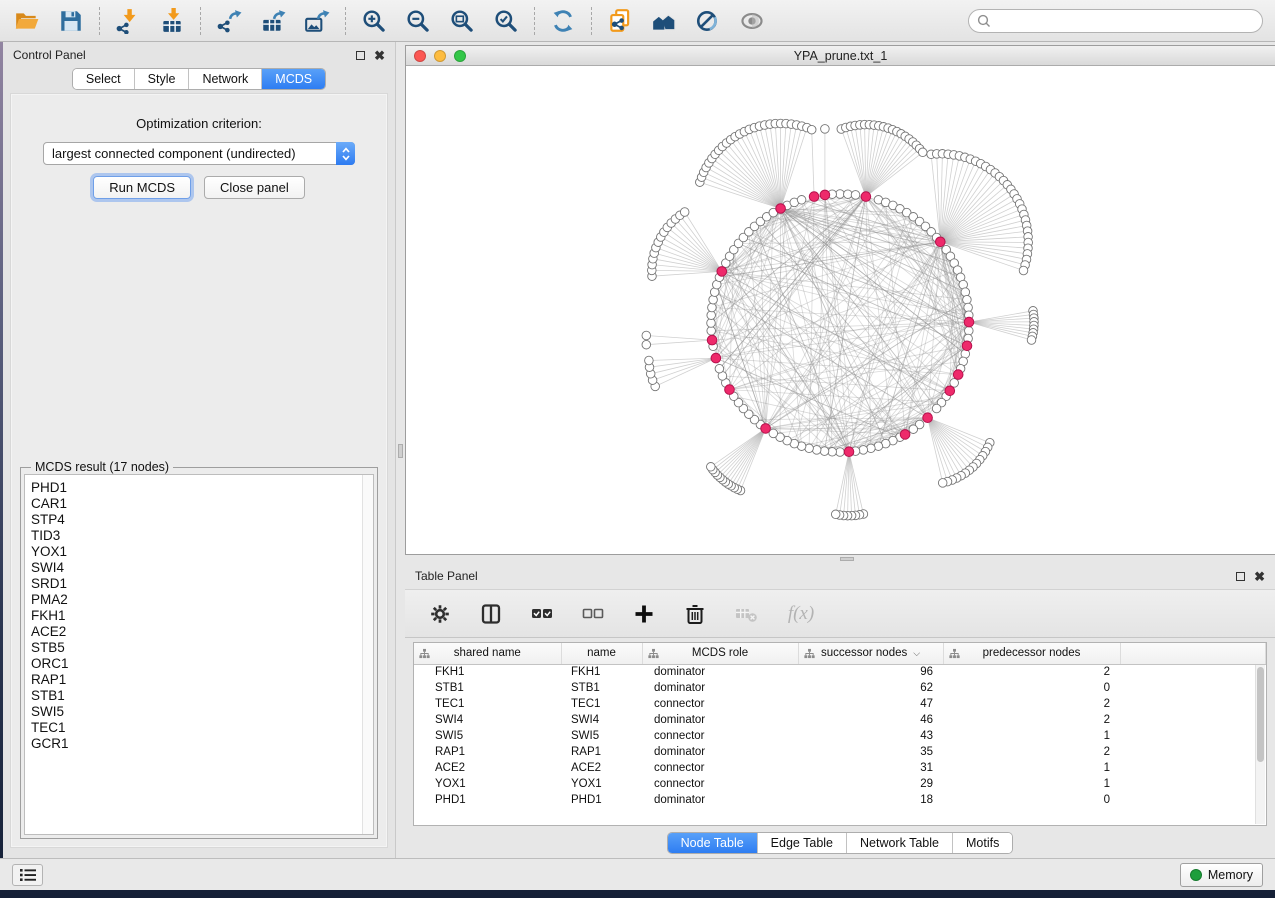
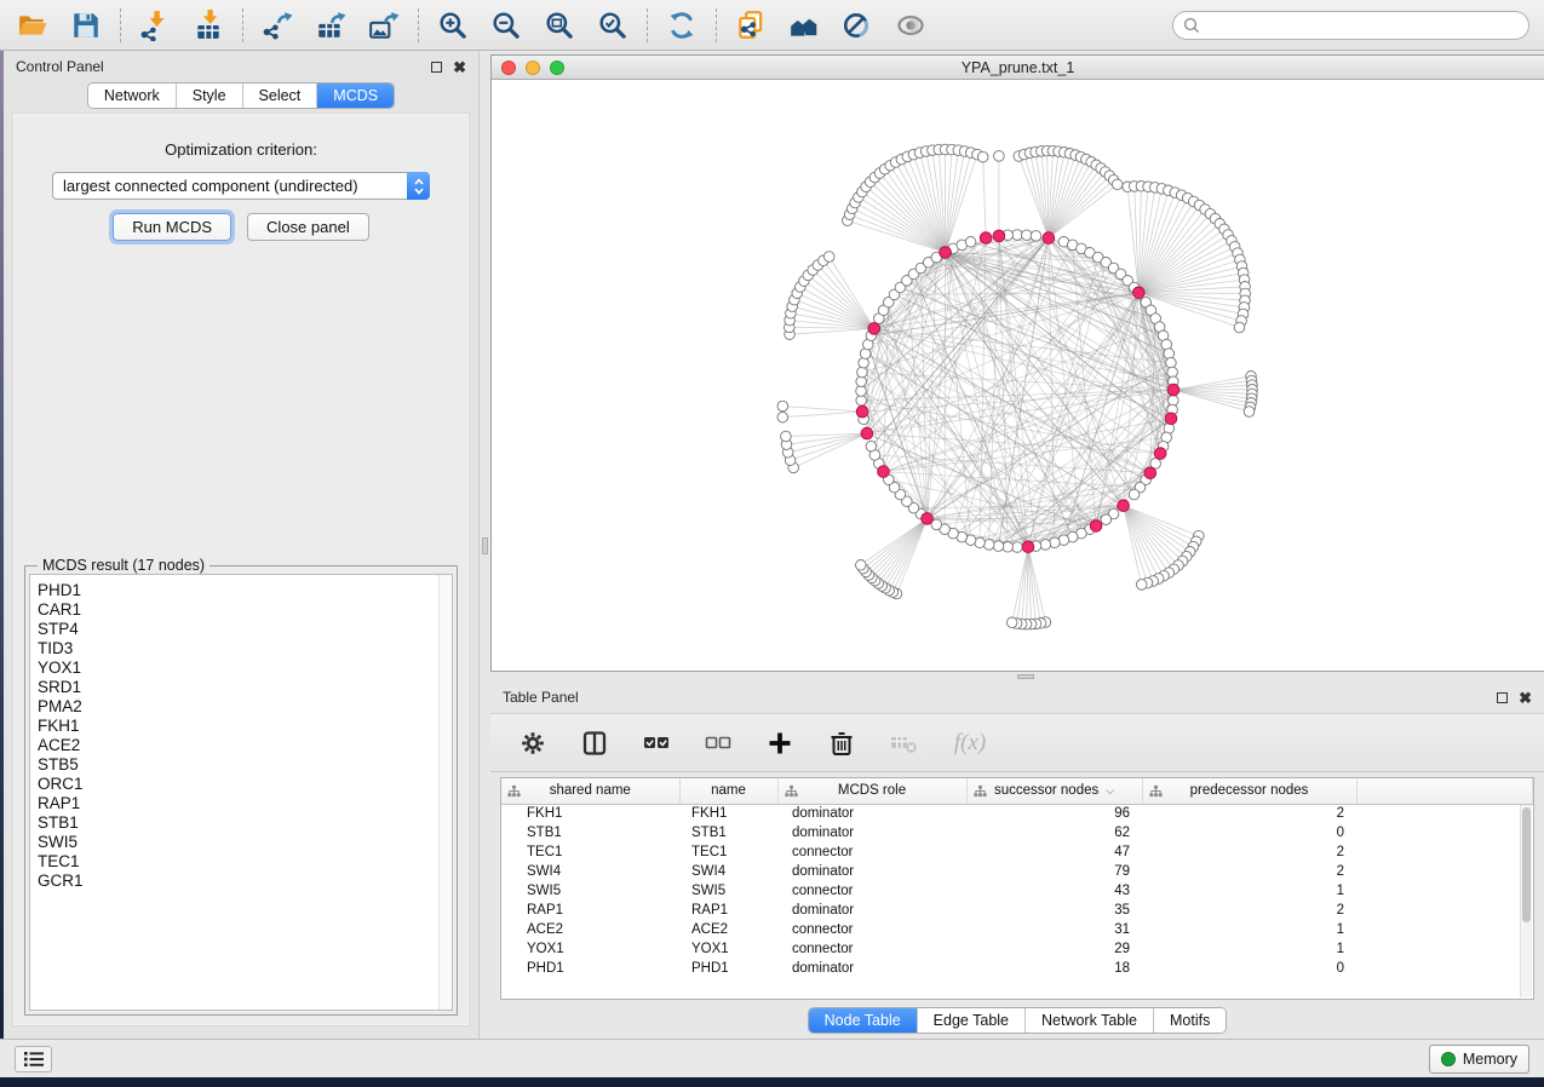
  Control Panel
  ✖
- Select
+ Network
  Style
- Network
+ Select
  MCDS
  Optimization criterion:
  largest connected component (undirected)
  Run MCDS
  Close panel
  MCDS result (17 nodes)
  PHD1
  CAR1
  STP4
  TID3
  YOX1
- SWI4
  SRD1
  PMA2
  FKH1
  ACE2
  STB5
  ORC1
  RAP1
  STB1
  SWI5
  TEC1
  GCR1
  YPA_prune.txt_1
  Table Panel
  ✖
  f(x)
  shared name	name	MCDS role	successor nodes ⌵	predecessor nodes
  FKH1	FKH1	dominator	96	2
  STB1	STB1	dominator	62	0
  TEC1	TEC1	connector	47	2
- SWI4	SWI4	dominator	46	2
+ SWI4	SWI4	dominator	79	2
  SWI5	SWI5	connector	43	1
  RAP1	RAP1	dominator	35	2
  ACE2	ACE2	connector	31	1
  YOX1	YOX1	connector	29	1
  PHD1	PHD1	dominator	18	0
  Node Table
  Edge Table
  Network Table
  Motifs
  Memory
